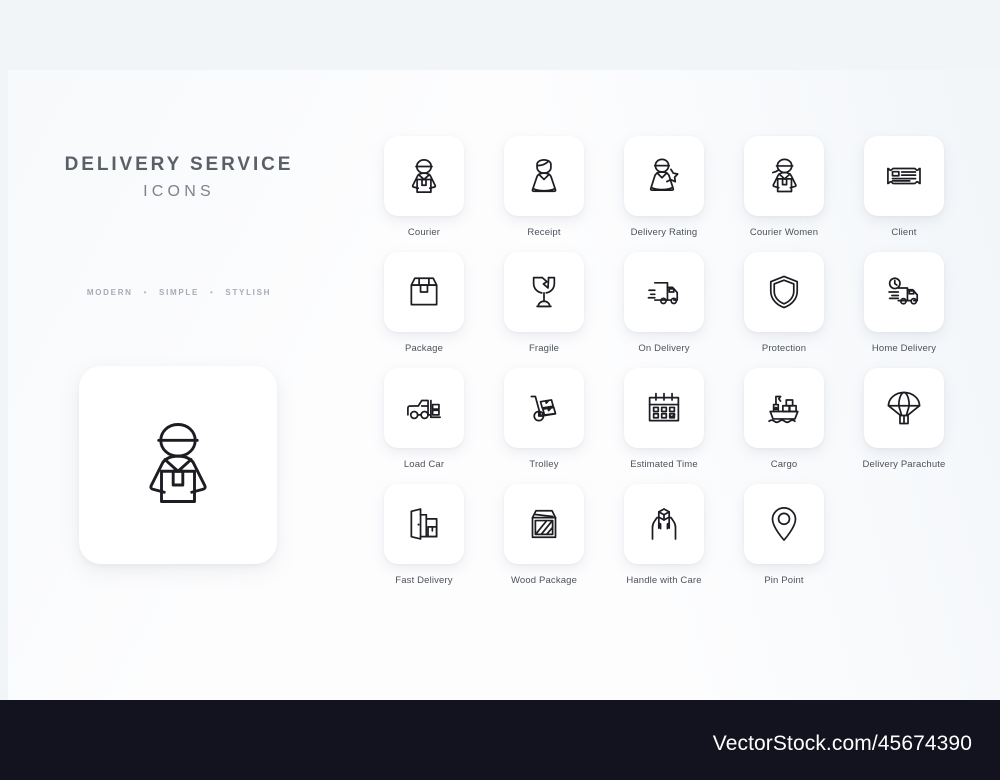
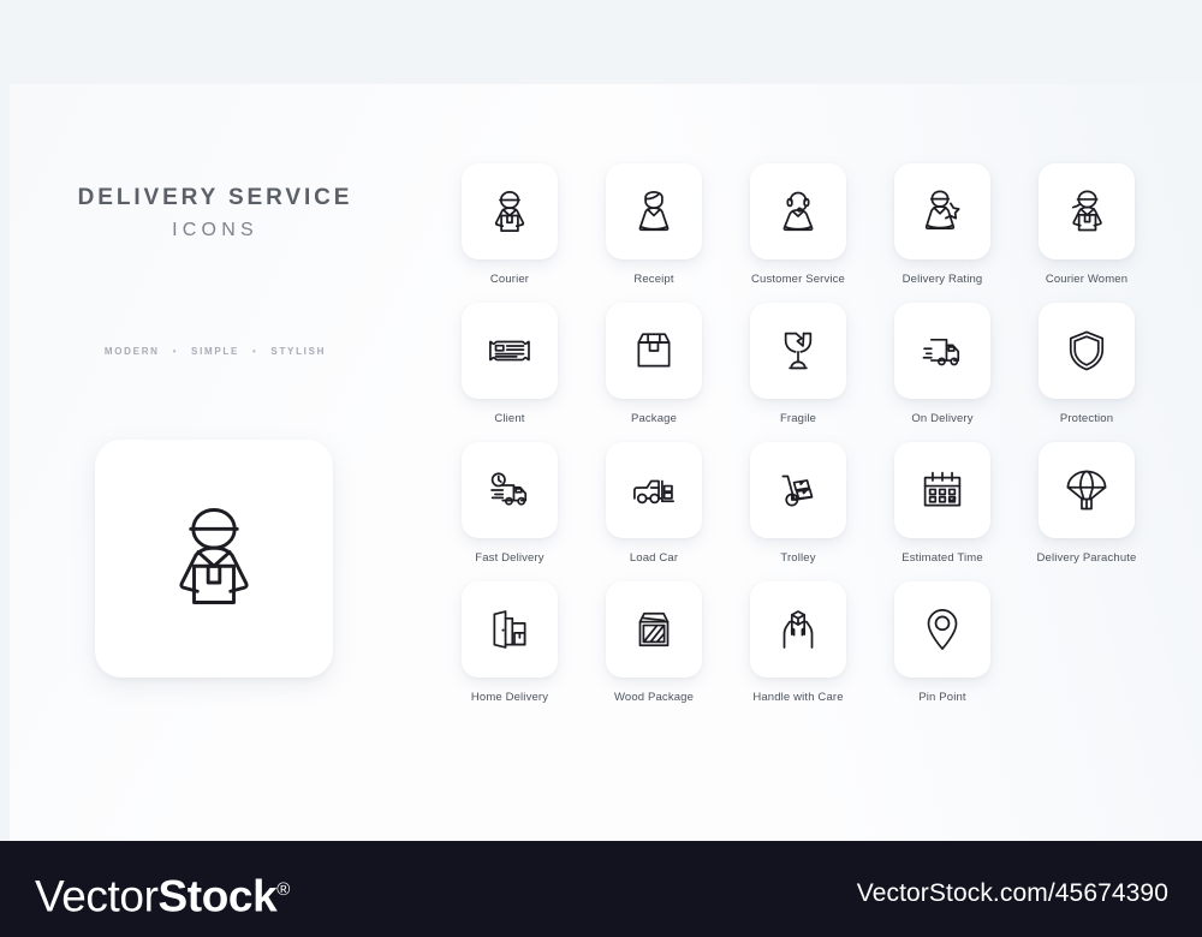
  DELIVERY SERVICE
  ICONS
  MODERN • SIMPLE • STYLISH
  Courier
  Receipt
+ Customer Service
  Delivery Rating
  Courier Women
  Client
  Package
  Fragile
  On Delivery
  Protection
- Home Delivery
+ Fast Delivery
  Load Car
  Trolley
  Estimated Time
- Cargo
  Delivery Parachute
- Fast Delivery
+ Home Delivery
  Wood Package
  Handle with Care
  Pin Point
+ VectorStock®
  VectorStock.com/45674390
